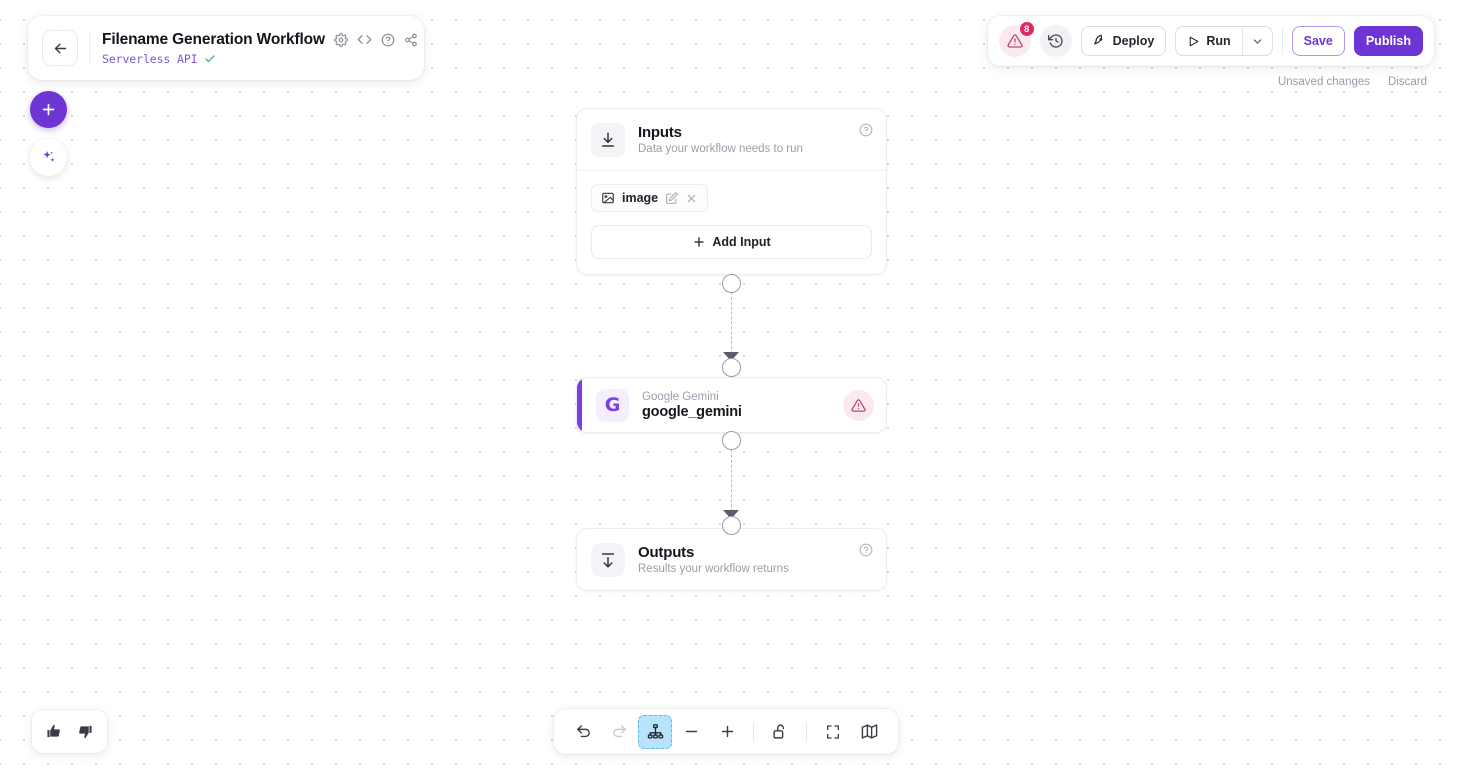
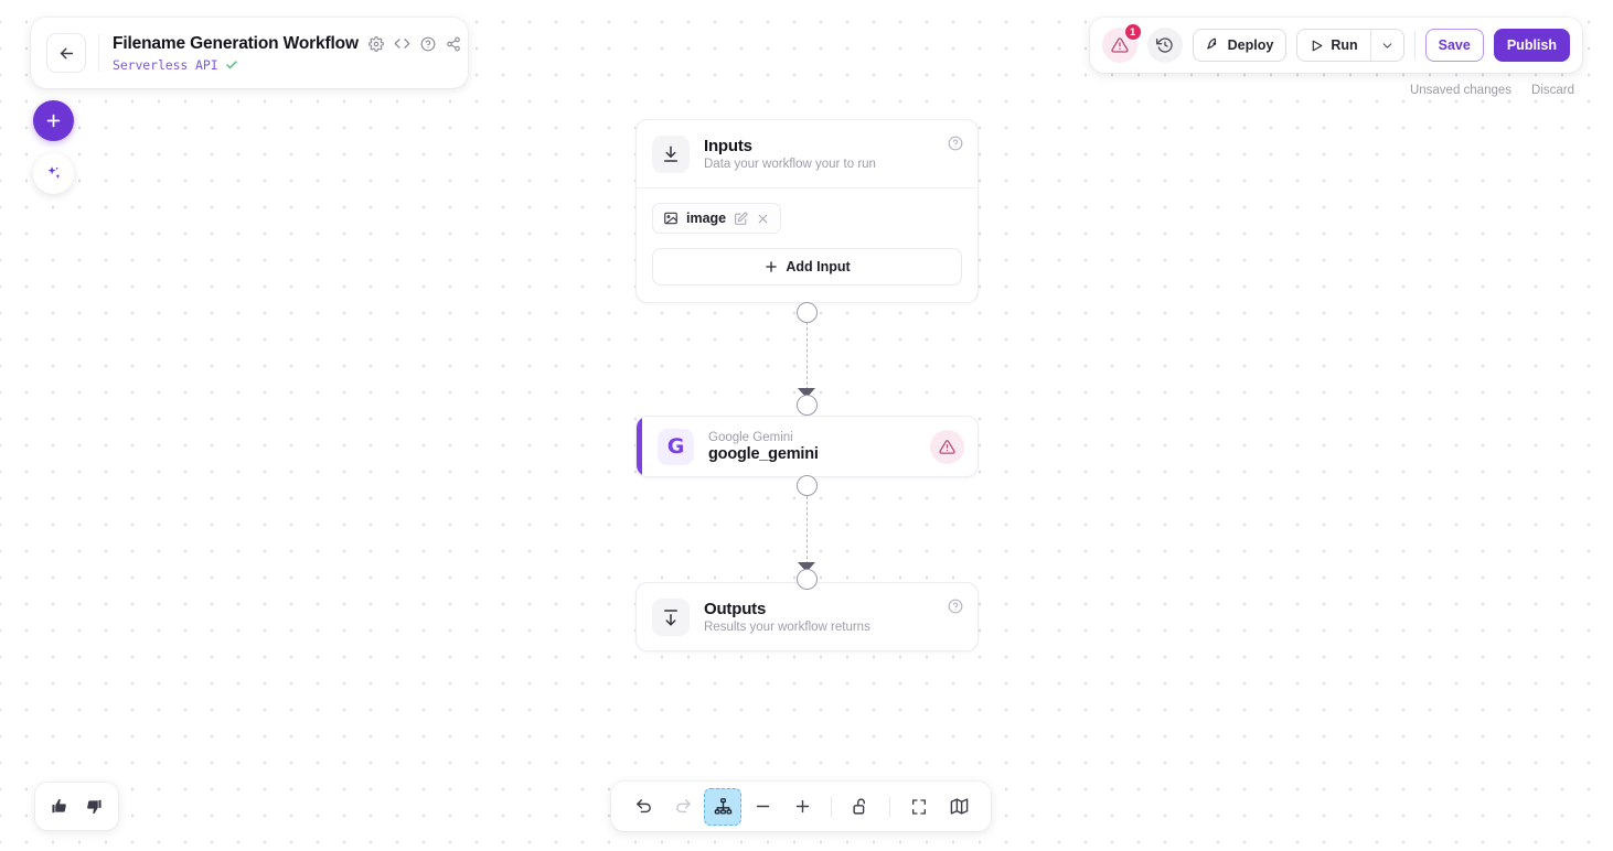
  Filename Generation Workflow
  Serverless API
- 8
+ 1
  Deploy
  Run
  Save
  Publish
  Unsaved changes
  Discard
  Inputs
- Data your workflow needs to run
+ Data your workflow your to run
  image
  Add Input
  G
  Google Gemini
  google_gemini
  Outputs
  Results your workflow returns
